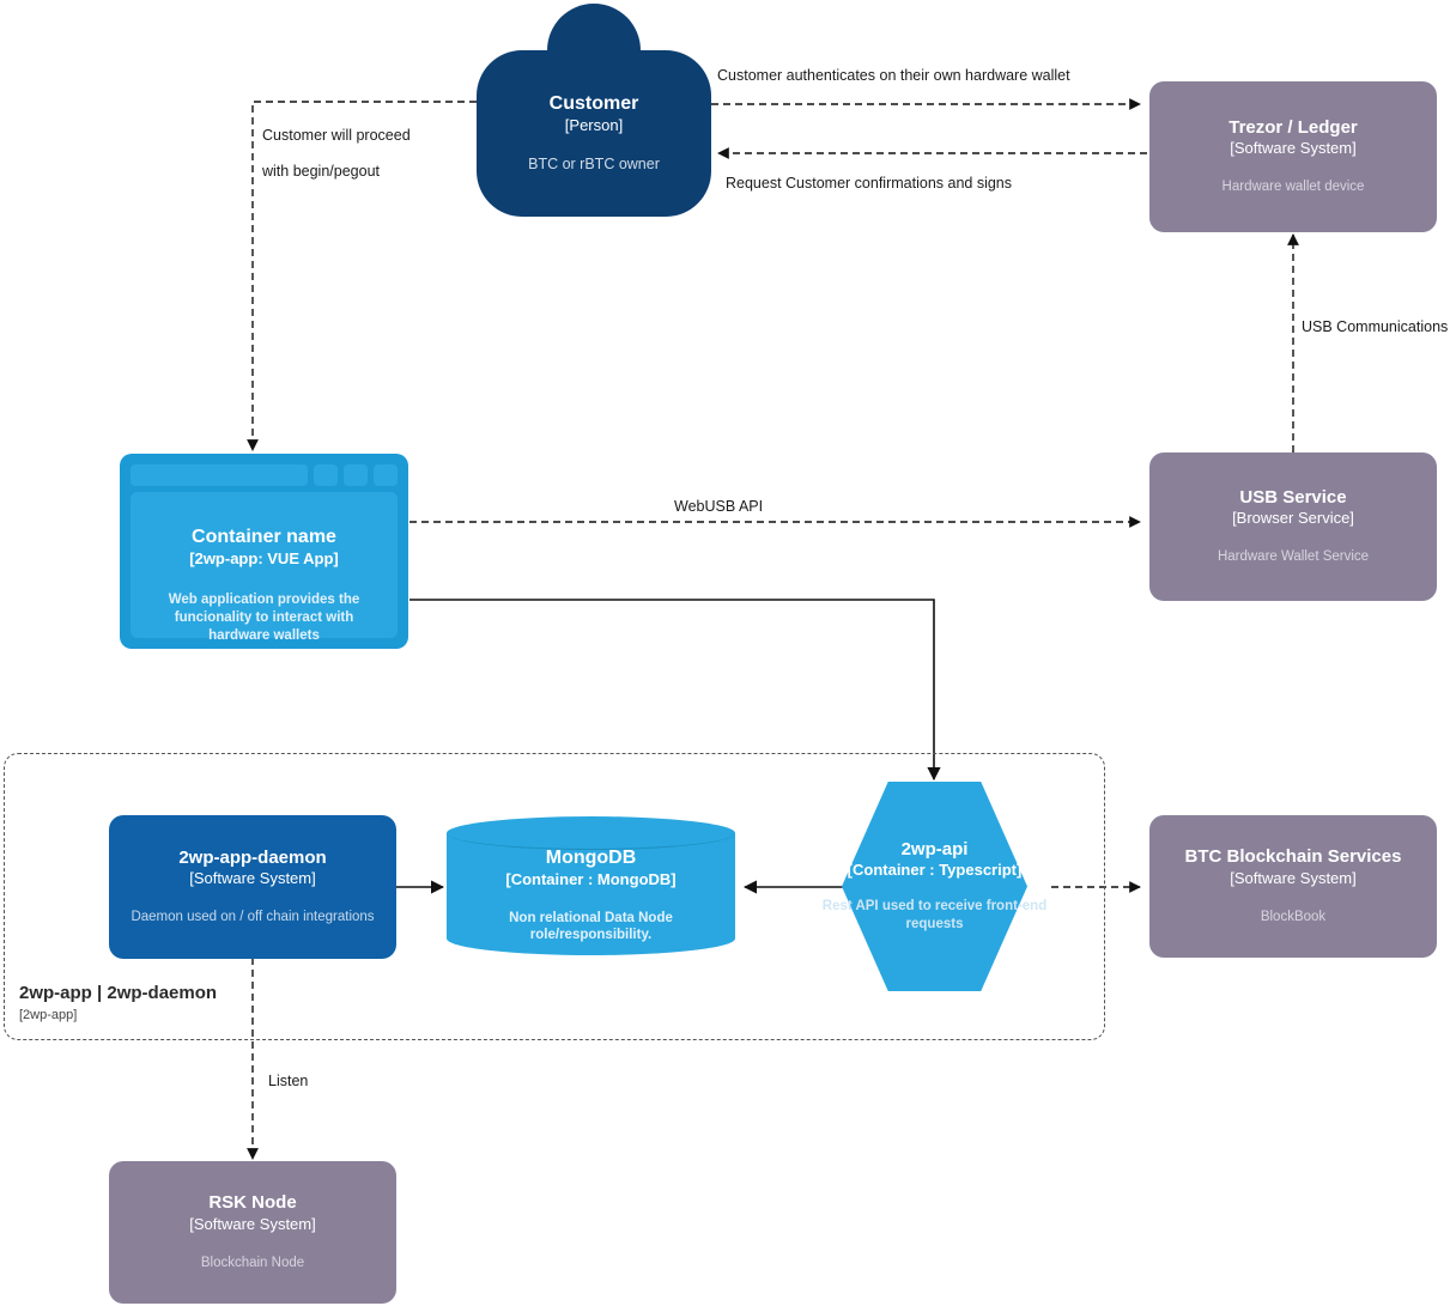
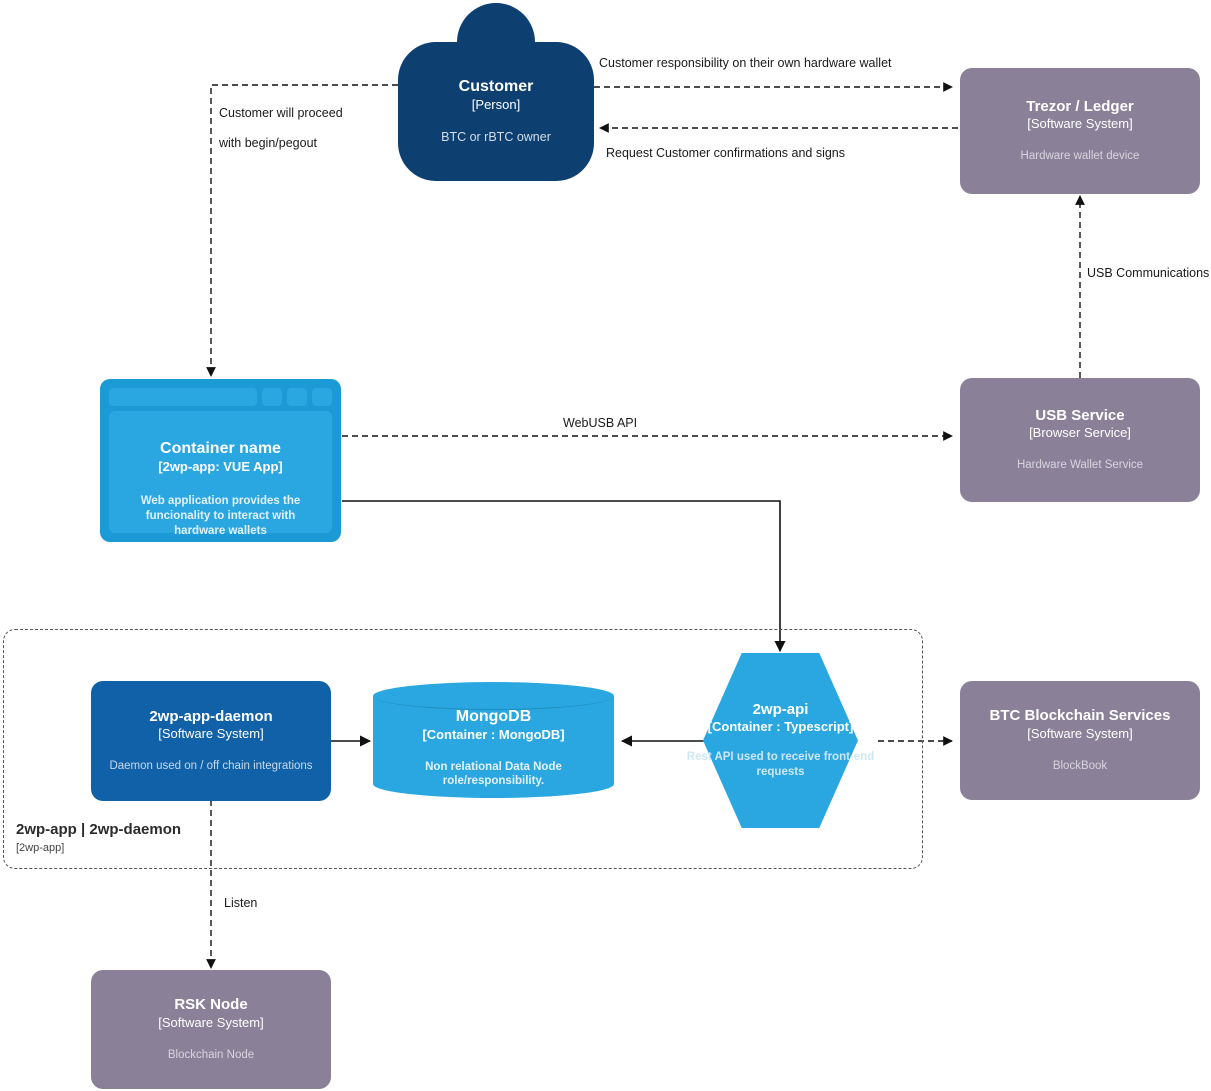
- Customer authenticates on their own hardware wallet
+ Customer responsibility on their own hardware wallet
  Request Customer confirmations and signs
  Customer will proceed
  with begin/pegout
  WebUSB API
  USB Communications
  Listen
  2wp-app | 2wp-daemon
  [2wp-app]
  Customer
  [Person]
  BTC or rBTC owner
  Trezor / Ledger
  [Software System]
  Hardware wallet device
  Container name
  [2wp-app: VUE App]
  Web application provides the funcionality to interact with hardware wallets
  USB Service
  [Browser Service]
  Hardware Wallet Service
  2wp-app-daemon
  [Software System]
  Daemon used on / off chain integrations
  MongoDB
  [Container : MongoDB]
  Non relational Data Node role/responsibility.
  2wp-api
  [Container : Typescript]
  Rest API used to receive front-end requests
  BTC Blockchain Services
  [Software System]
  BlockBook
  RSK Node
  [Software System]
  Blockchain Node
